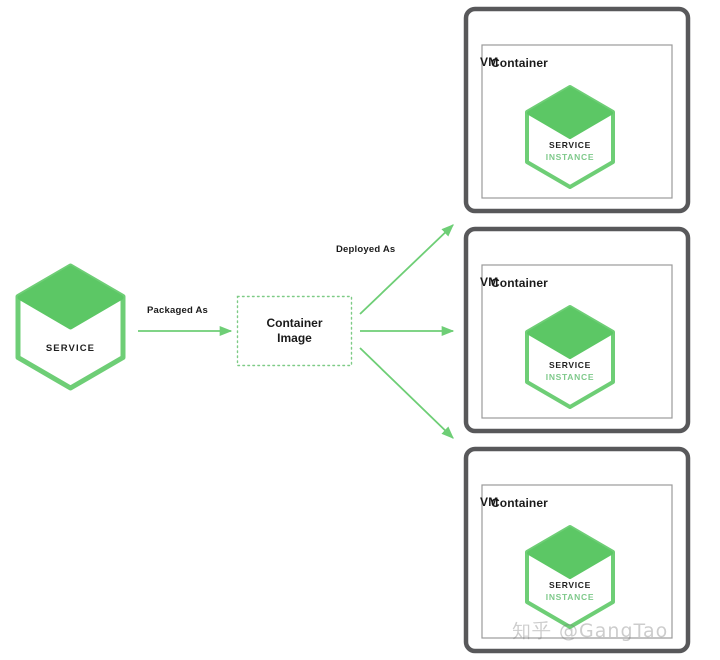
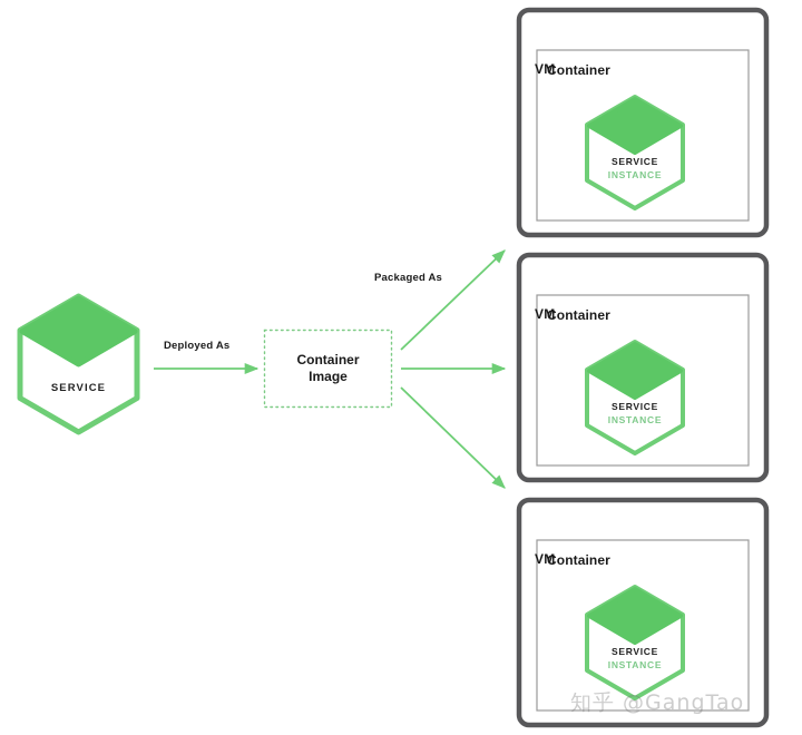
  SERVICE
- Packaged As
+ Deployed As
  Container
  Image
- Deployed As
+ Packaged As
  VM
  Container
  SERVICE
  INSTANCE
  VM
  Container
  SERVICE
  INSTANCE
  VM
  Container
  SERVICE
  INSTANCE
  知乎 @GangTao
